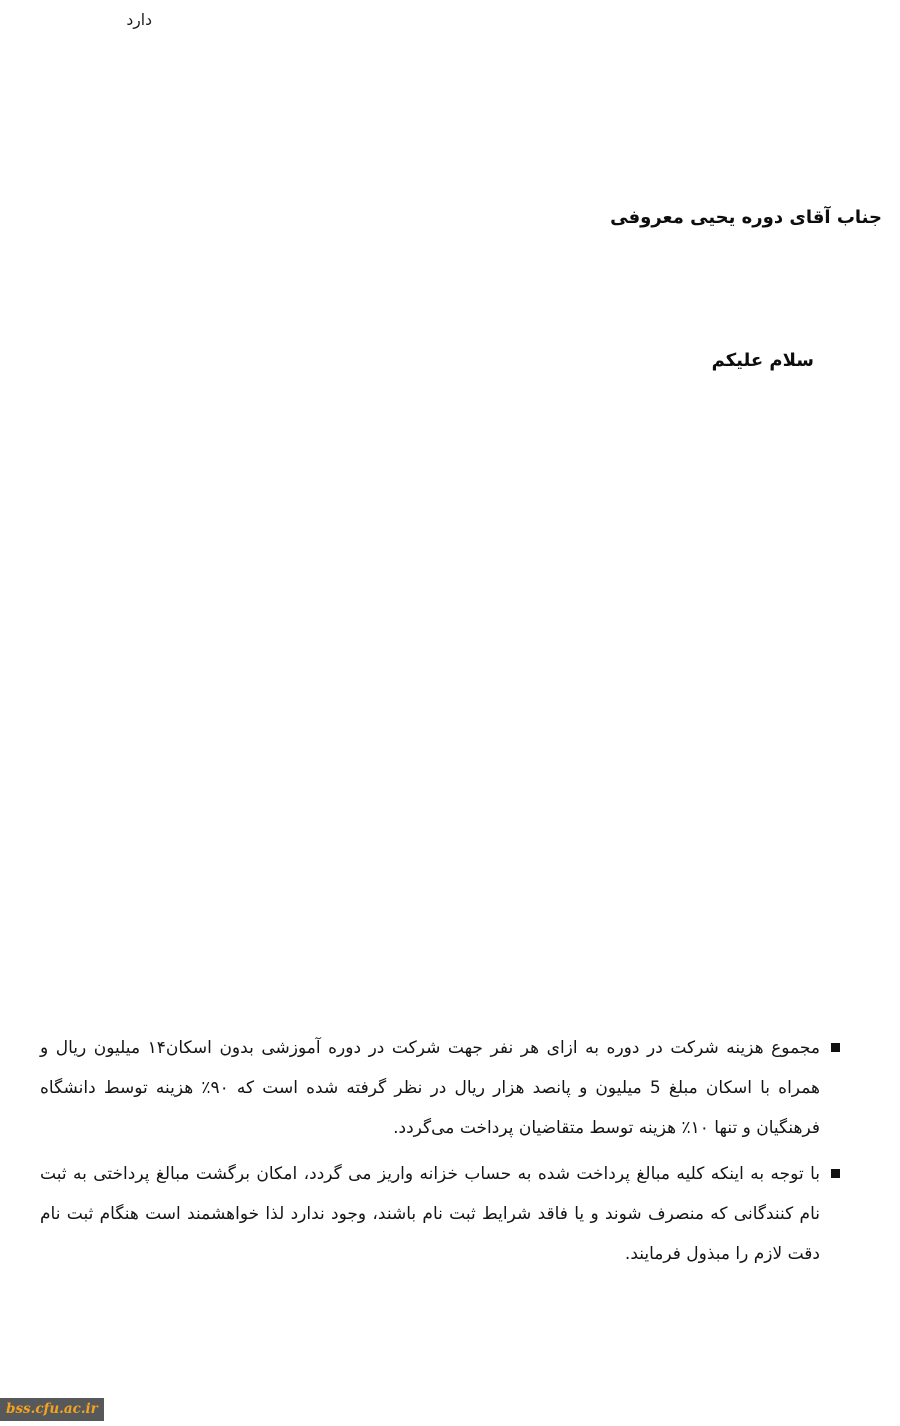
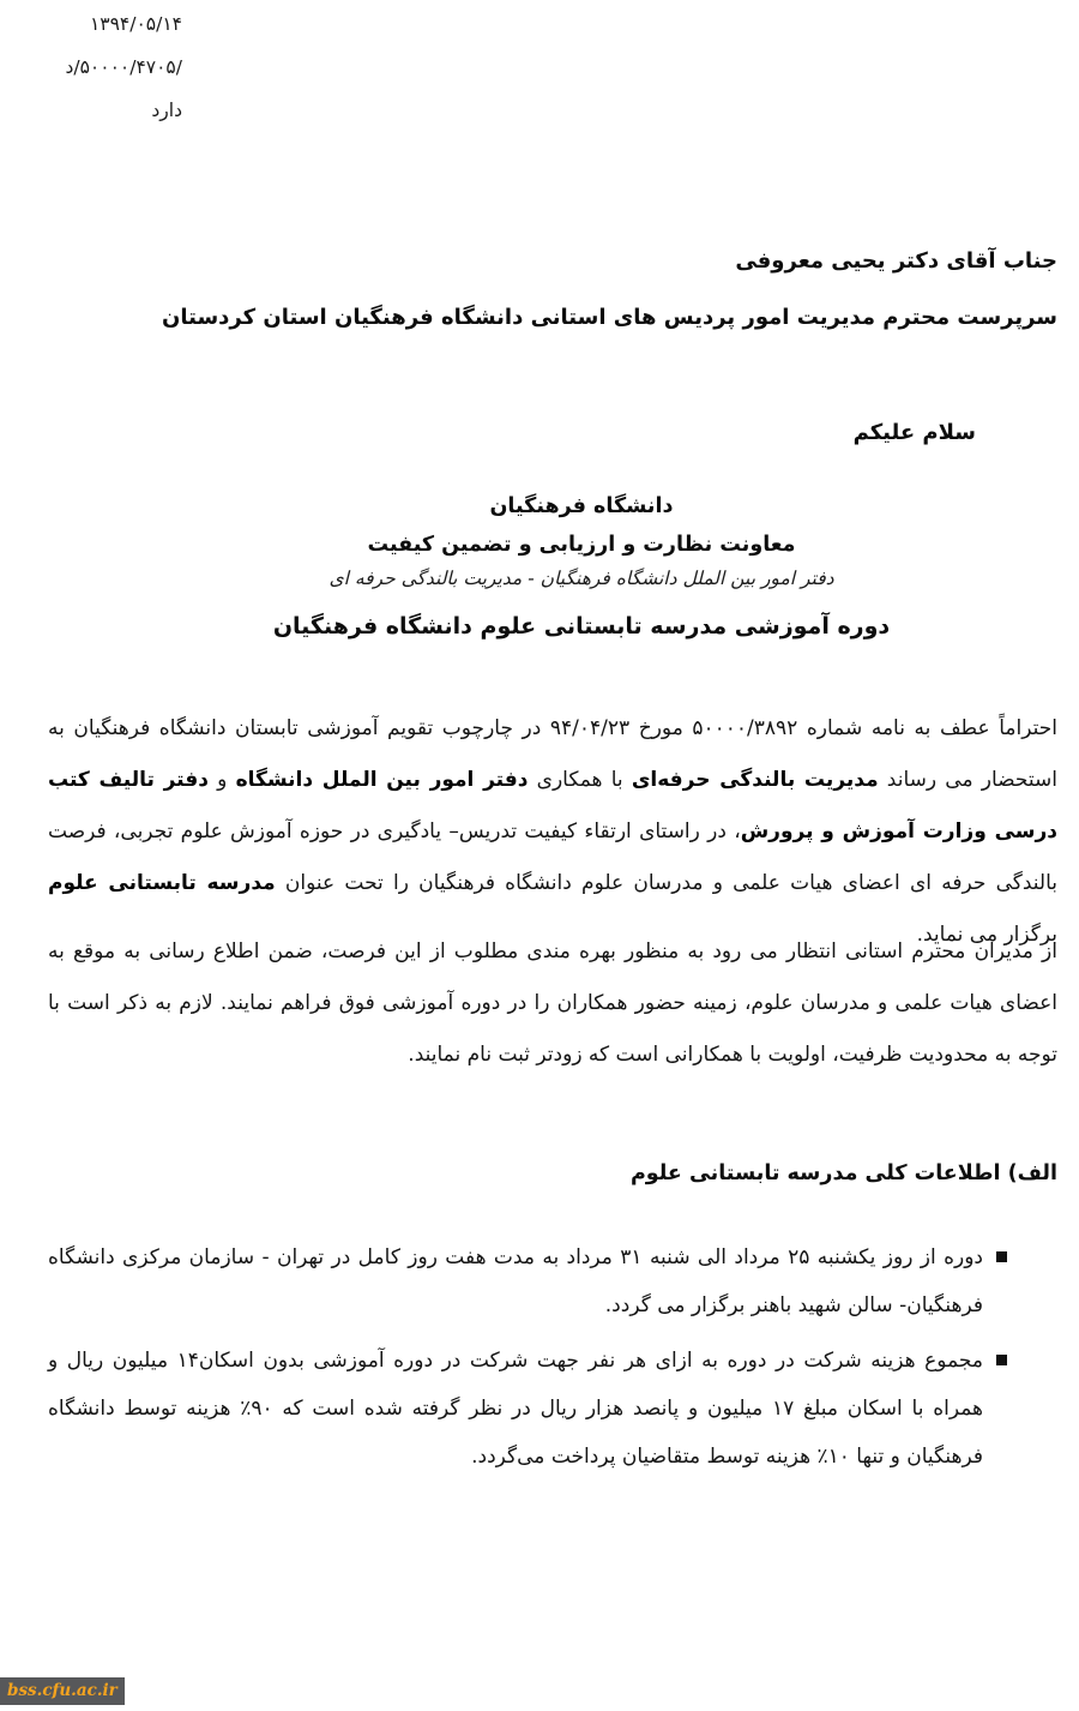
+ ۱۳۹۴/۰۵/۱۴
+ /۵۰۰۰۰/۴۷۰۵/د
  دارد
- جناب آقای دوره یحیی معروفی
+ جناب آقای دکتر یحیی معروفی
+ سرپرست محترم مدیریت امور پردیس های استانی دانشگاه فرهنگیان استان کردستان
  سلام علیکم
+ دانشگاه فرهنگیان
+ معاونت نظارت و ارزیابی و تضمین کیفیت
+ دفتر امور بین الملل دانشگاه فرهنگیان - مدیریت بالندگی حرفه ای
+ دوره آموزشی مدرسه تابستانی علوم دانشگاه فرهنگیان
+ احتراماً عطف به نامه شماره ۵۰۰۰۰/۳۸۹۲ مورخ ۹۴/۰۴/۲۳ در چارچوب تقویم آموزشی تابستان دانشگاه فرهنگیان به استحضار می رساند مدیریت بالندگی حرفه‌ای با همکاری دفتر امور بین الملل دانشگاه و دفتر تالیف کتب درسی وزارت آموزش و پرورش، در راستای ارتقاء کیفیت تدریس– یادگیری در حوزه آموزش علوم تجربی، فرصت بالندگی حرفه ای اعضای هیات علمی و مدرسان علوم دانشگاه فرهنگیان را تحت عنوان مدرسه تابستانی علوم برگزار می نماید.
+ از مدیران محترم استانی انتظار می رود به منظور بهره مندی مطلوب از این فرصت، ضمن اطلاع رسانی به موقع به اعضای هیات علمی و مدرسان علوم، زمینه حضور همکاران را در دوره آموزشی فوق فراهم نمایند. لازم به ذکر است با توجه به محدودیت ظرفیت، اولویت با همکارانی است که زودتر ثبت نام نمایند.
+ الف) اطلاعات کلی مدرسه تابستانی علوم
+ دوره از روز یکشنبه ۲۵ مرداد الی شنبه ۳۱ مرداد به مدت هفت روز کامل در تهران - سازمان مرکزی دانشگاه فرهنگیان- سالن شهید باهنر برگزار می گردد.
- مجموع هزینه شرکت در دوره به ازای هر نفر جهت شرکت در دوره آموزشی بدون اسکان۱۴ میلیون ریال و همراه با اسکان مبلغ 5 میلیون و پانصد هزار ریال در نظر گرفته شده است که ۹۰٪ هزینه توسط دانشگاه فرهنگیان و تنها ۱۰٪ هزینه توسط متقاضیان پرداخت می‌گردد.
+ مجموع هزینه شرکت در دوره به ازای هر نفر جهت شرکت در دوره آموزشی بدون اسکان۱۴ میلیون ریال و همراه با اسکان مبلغ ۱۷ میلیون و پانصد هزار ریال در نظر گرفته شده است که ۹۰٪ هزینه توسط دانشگاه فرهنگیان و تنها ۱۰٪ هزینه توسط متقاضیان پرداخت می‌گردد.
- با توجه به اینکه کلیه مبالغ پرداخت شده به حساب خزانه واریز می گردد، امکان برگشت مبالغ پرداختی به ثبت نام کنندگانی که منصرف شوند و یا فاقد شرایط ثبت نام باشند، وجود ندارد لذا خواهشمند است هنگام ثبت نام دقت لازم را مبذول فرمایند.
  bss.cfu.ac.ir
